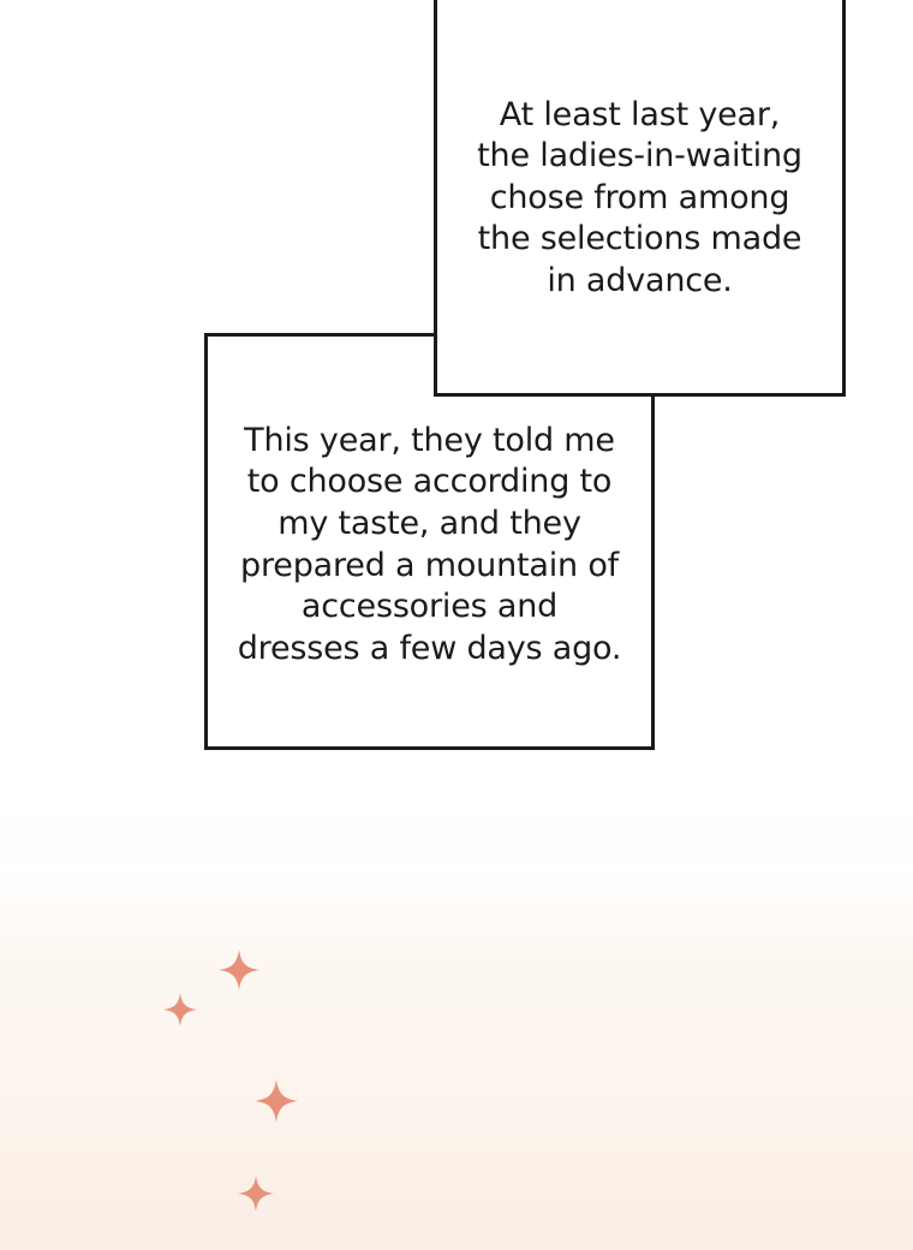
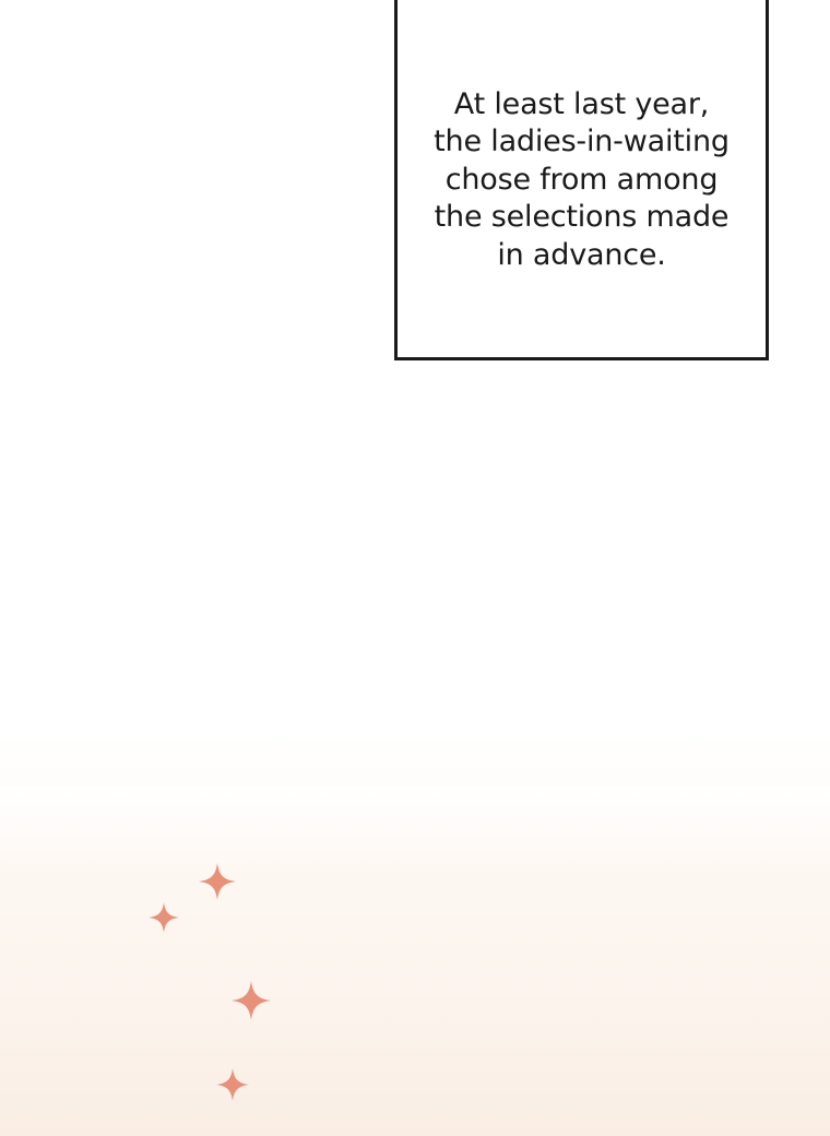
  At least last year,
  the ladies-in-waiting
  chose from among
  the selections made
  in advance.
- This year, they told me
- to choose according to
- my taste, and they
- prepared a mountain of
- accessories and
- dresses a few days ago.
